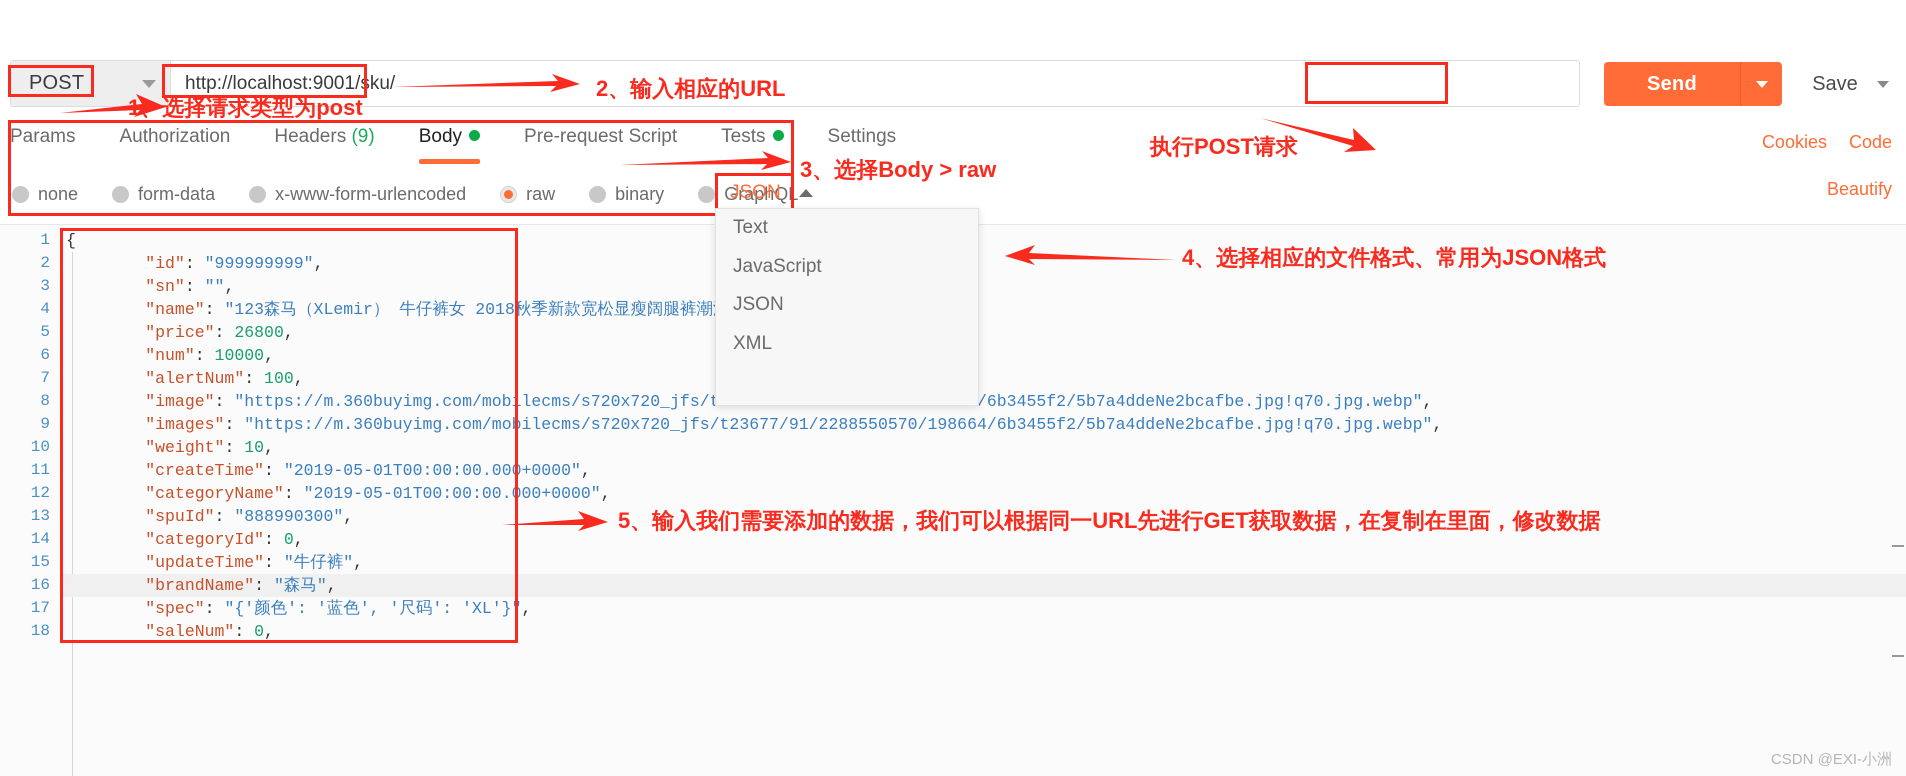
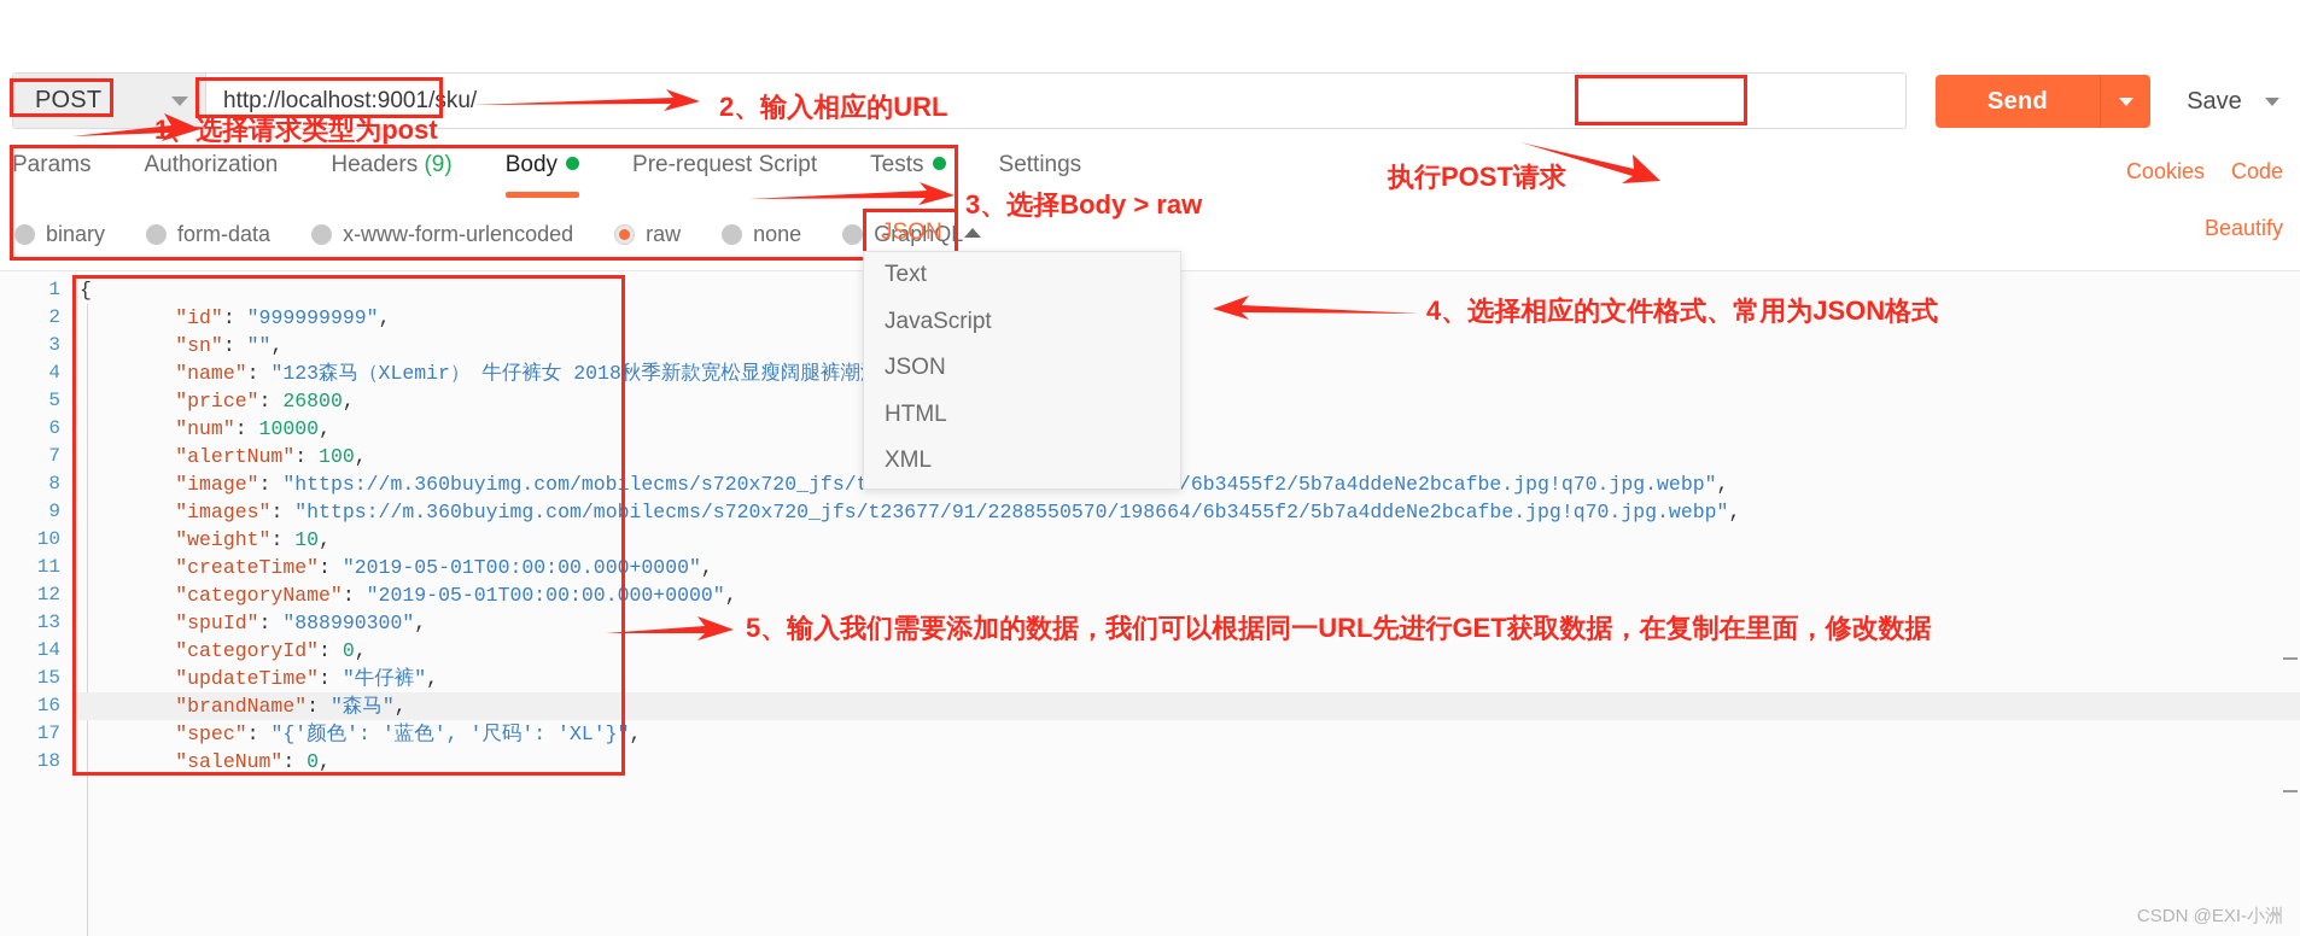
  POST
  http://localhost:9001/sku/
  Send
  Save
  Params
  Authorization
  Headers (9)
  Body
  Pre-request Script
  Tests
  Settings
  Cookies
  Code
  Beautify
- none
+ binary
  form-data
  x-www-form-urlencoded
  raw
- binary
+ none
  GraphQL
  JSON
  Text
  JavaScript
  JSON
+ HTML
  XML
  1
  2
  3
  4
  5
  6
  7
  8
  9
  10
  11
  12
  13
  14
  15
  16
  17
  18
  {
  "id": "999999999",
  "sn": "",
  "name": "123森马（XLemir） 牛仔裤女 2018秋季新款宽松显瘦阔腿裤潮
  "price": 26800,
  "num": 10000,
  "alertNum": 100,
  "image": "https://m.360buyimg.com/mobilecms/s720x720_jfs//6b3455f2/5b7a4ddeNe2bcafbe.jpg!q70.jpg.webp",
  "images": "https://m.360buyimg.com/mobilecms/s720x720_jfs/t23677/91/2288550570/198664/6b3455f2/5b7a4ddeNe2bcafbe.jpg!q70.jpg.webp",
  "weight": 10,
  "createTime": "2019-05-01T00:00:00.000+0000",
  "categoryName": "2019-05-01T00:00:00.000+0000",
  "spuId": "888990300",
  "categoryId": 0,
  "updateTime": "牛仔裤",
  "brandName": "森马",
  "spec": "{'颜色': '蓝色', '尺码': 'XL'}",
  "saleNum": 0,
  1、选择请求类型为post
  2、输入相应的URL
  3、选择Body > raw
  4、选择相应的文件格式、常用为JSON格式
  5、输入我们需要添加的数据，我们可以根据同一URL先进行GET获取数据，在复制在里面，修改数据
  执行POST请求
  CSDN @EXI-小洲
